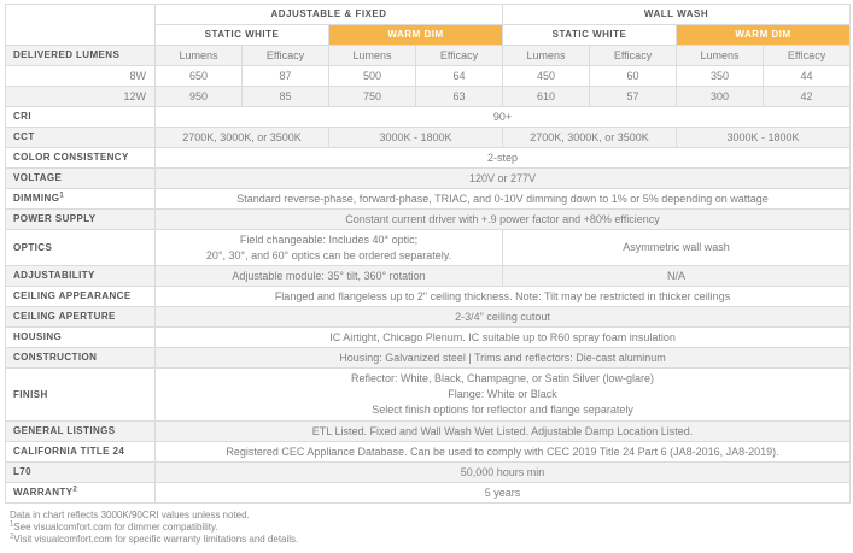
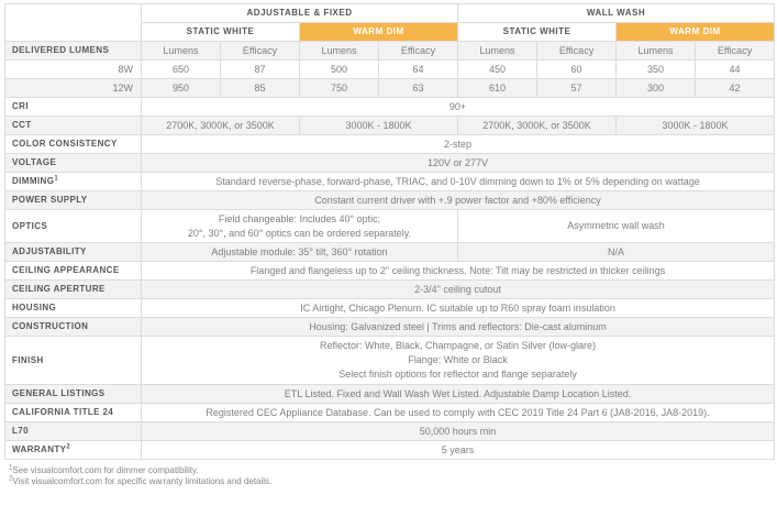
  	ADJUSTABLE & FIXED	WALL WASH
  STATIC WHITE	WARM DIM	STATIC WHITE	WARM DIM
  DELIVERED LUMENS	Lumens	Efficacy	Lumens	Efficacy	Lumens	Efficacy	Lumens	Efficacy
  8W	650	87	500	64	450	60	350	44
  12W	950	85	750	63	610	57	300	42
  CRI	90+
  CCT	2700K, 3000K, or 3500K	3000K - 1800K	2700K, 3000K, or 3500K	3000K - 1800K
  COLOR CONSISTENCY	2-step
  VOLTAGE	120V or 277V
  DIMMING	Standard reverse-phase, forward-phase, TRIAC, and 0-10V dimming down to 1% or 5% depending on wattage
  POWER SUPPLY	Constant current driver with +.9 power factor and +80% efficiency
  OPTICS	Field changeable: Includes 40° optic; 20°, 30°, and 60° optics can be ordered separately.	Asymmetric wall wash
  ADJUSTABILITY	Adjustable module: 35° tilt, 360° rotation	N/A
  CEILING APPEARANCE	Flanged and flangeless up to 2" ceiling thickness. Note: Tilt may be restricted in thicker ceilings
  CEILING APERTURE	2-3/4" ceiling cutout
  HOUSING	IC Airtight, Chicago Plenum. IC suitable up to R60 spray foam insulation
  CONSTRUCTION	Housing: Galvanized steel | Trims and reflectors: Die-cast aluminum
  FINISH	Reflector: White, Black, Champagne, or Satin Silver (low-glare) Flange: White or Black Select finish options for reflector and flange separately
  GENERAL LISTINGS	ETL Listed. Fixed and Wall Wash Wet Listed. Adjustable Damp Location Listed.
  CALIFORNIA TITLE 24	Registered CEC Appliance Database. Can be used to comply with CEC 2019 Title 24 Part 6 (JA8-2016, JA8-2019).
  L70	50,000 hours min
  WARRANTY	5 years
- Data in chart reflects 3000K/90CRI values unless noted.
  See visualcomfort.com for dimmer compatibility.
  Visit visualcomfort.com for specific warranty limitations and details.
